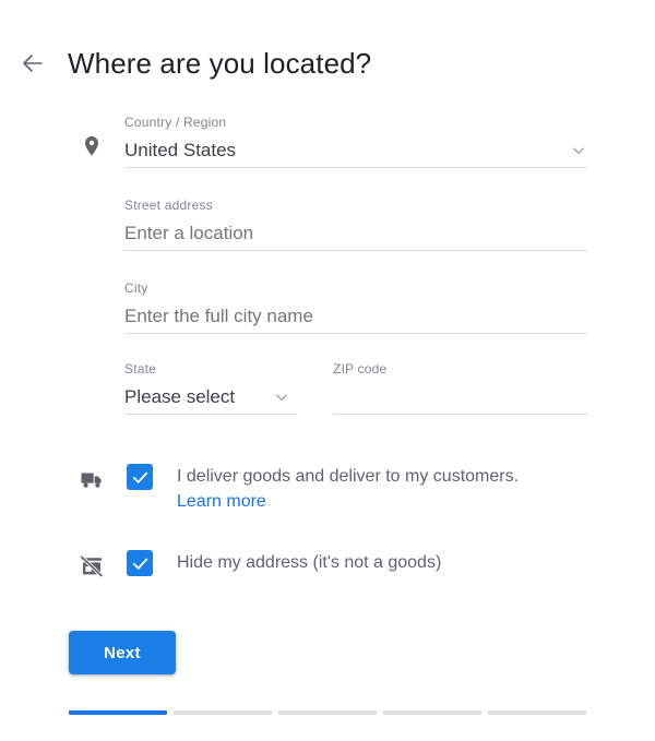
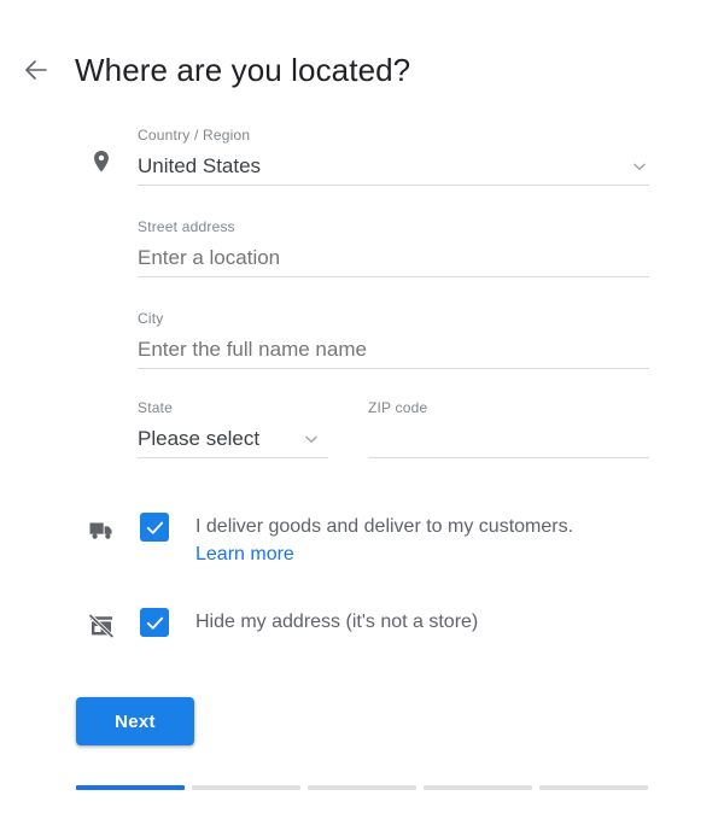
  Where are you located?
  Country / Region
  United States
  Street address
  Enter a location
  City
- Enter the full city name
+ Enter the full name name
  State
  Please select
  ZIP code
  I deliver goods and deliver to my customers.
  Learn more
- Hide my address (it's not a goods)
+ Hide my address (it's not a store)
  Next
